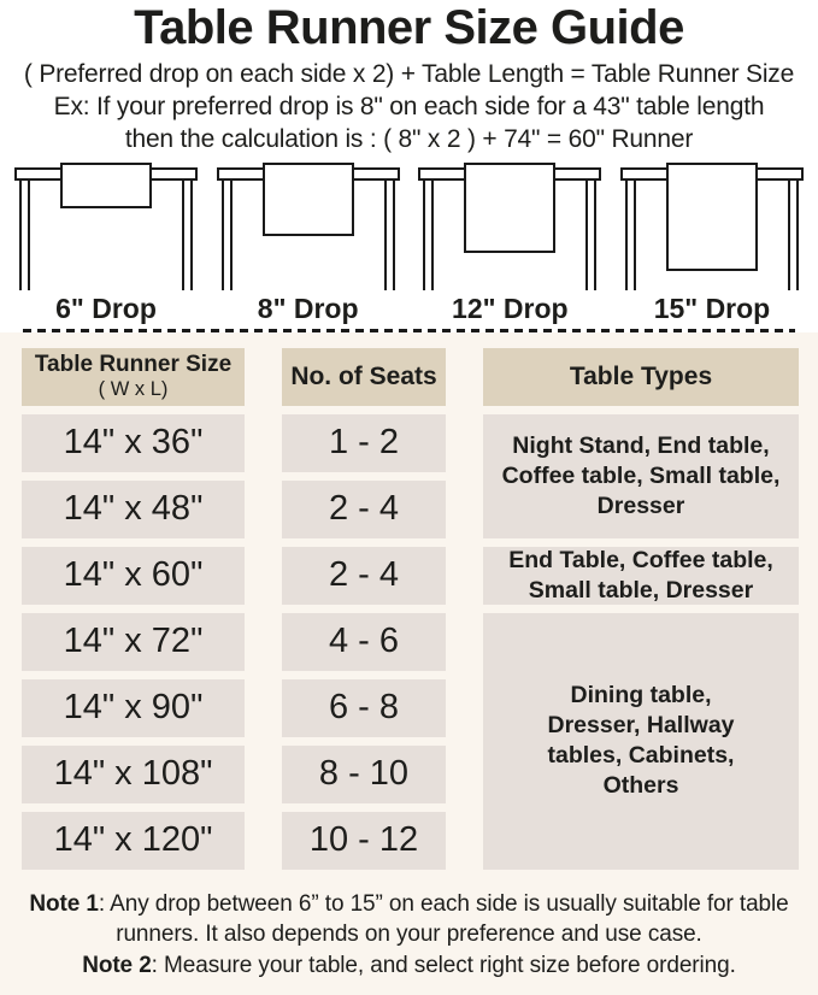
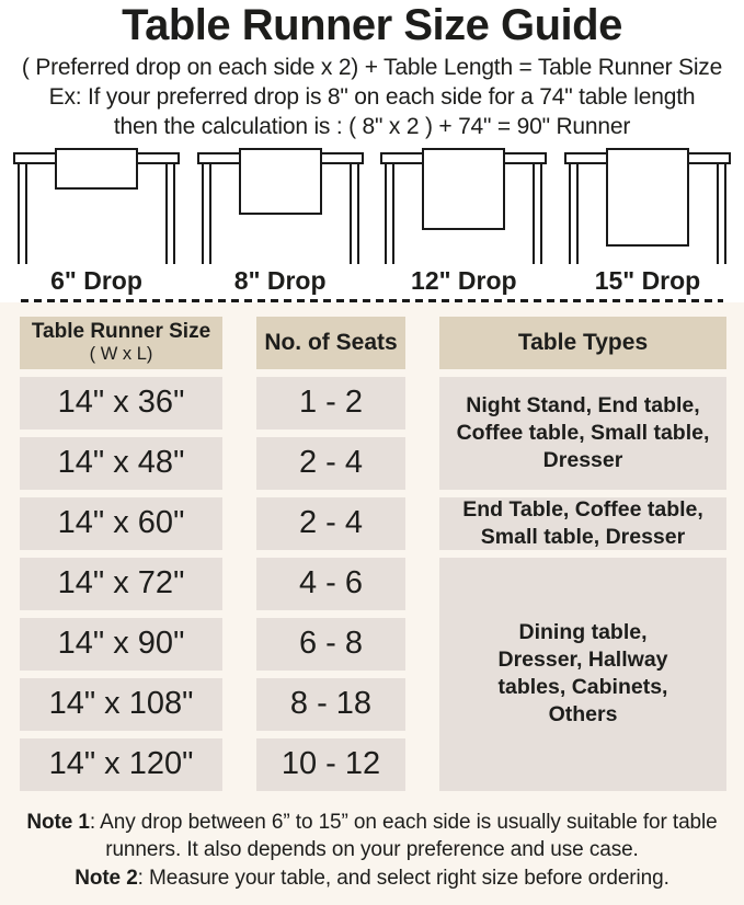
  Table Runner Size Guide
  ( Preferred drop on each side x 2) + Table Length = Table Runner Size
- Ex: If your preferred drop is 8" on each side for a 43" table length
+ Ex: If your preferred drop is 8" on each side for a 74" table length
- then the calculation is : ( 8" x 2 ) + 74" = 60" Runner
+ then the calculation is : ( 8" x 2 ) + 74" = 90" Runner
  6" Drop
  8" Drop
  12" Drop
  15" Drop
  Table Runner Size
  ( W x L)
  No. of Seats
  Table Types
  14" x 36"
  1 - 2
  14" x 48"
  2 - 4
  14" x 60"
  2 - 4
  14" x 72"
  4 - 6
  14" x 90"
  6 - 8
  14" x 108"
- 8 - 10
+ 8 - 18
  14" x 120"
  10 - 12
  Night Stand, End table, Coffee table, Small table, Dresser
  End Table, Coffee table, Small table, Dresser
  Dining table, Dresser, Hallway tables, Cabinets, Others
  Note 1: Any drop between 6” to 15” on each side is usually suitable for table runners. It also depends on your preference and use case.
  Note 2: Measure your table, and select right size before ordering.
